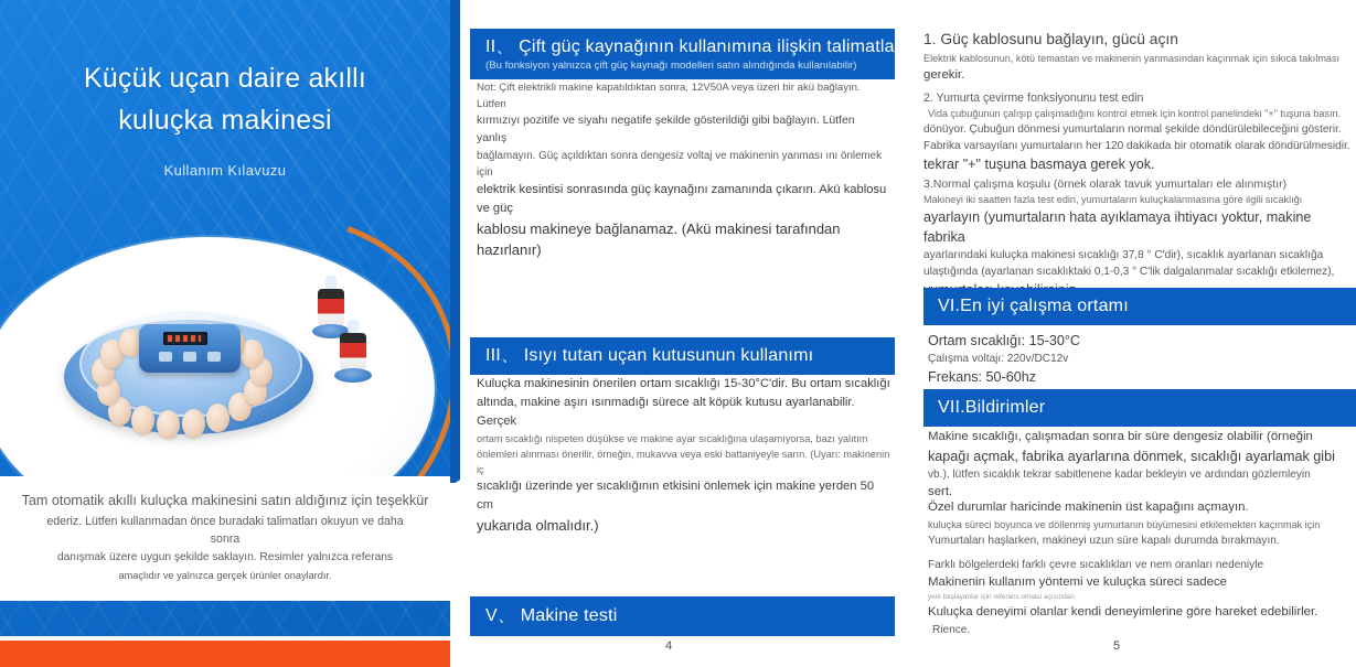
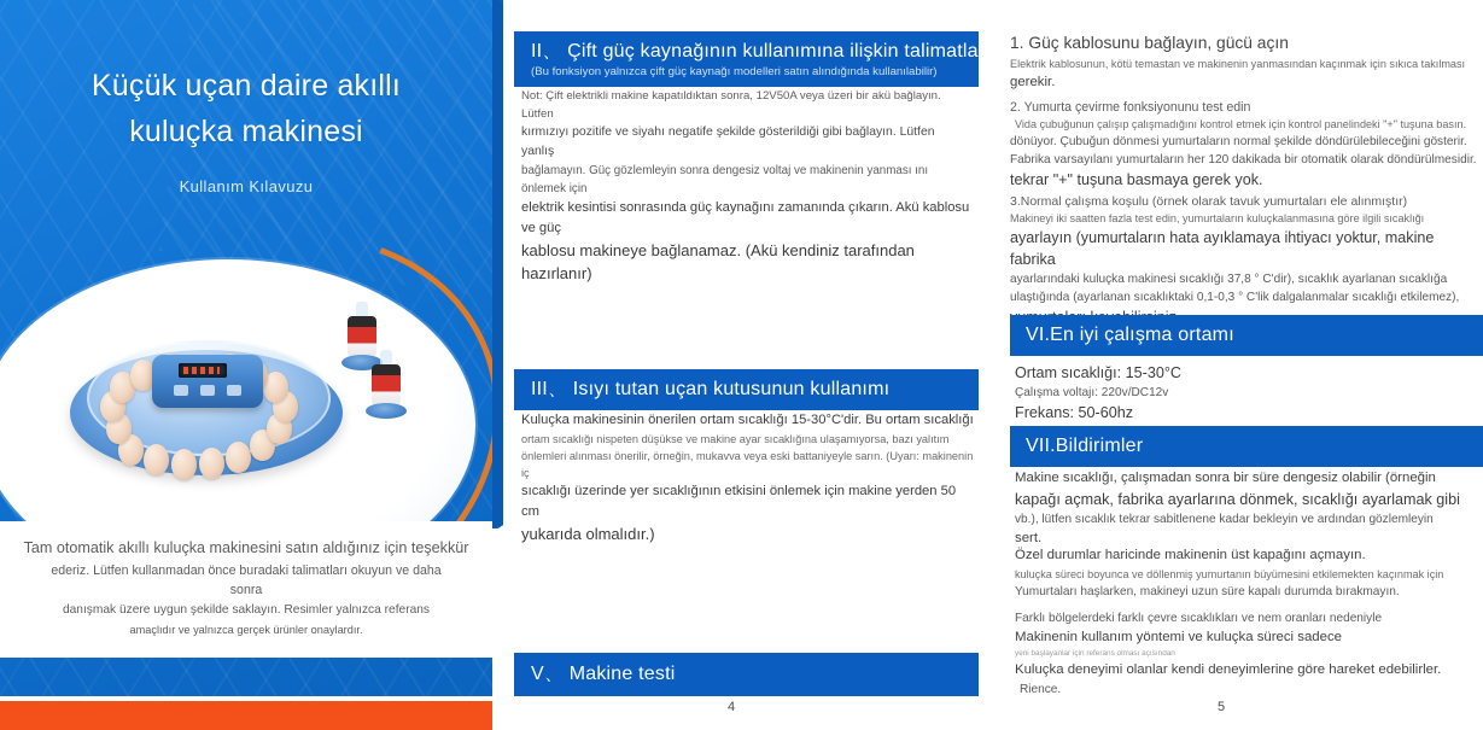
  Küçük uçan daire akıllı
  kuluçka makinesi
  Kullanım Kılavuzu
  Tam otomatik akıllı kuluçka makinesini satın aldığınız için teşekkür
  ederiz. Lütfen kullanmadan önce buradaki talimatları okuyun ve daha sonra
  danışmak üzere uygun şekilde saklayın. Resimler yalnızca referans
  amaçlıdır ve yalnızca gerçek ürünler onaylardır.
  II、 Çift güç kaynağının kullanımına ilişkin talimatlar
  (Bu fonksiyon yalnızca çift güç kaynağı modelleri satın alındığında kullanılabilir)
  Not: Çift elektrikli makine kapatıldıktan sonra, 12V50A veya üzeri bir akü bağlayın. Lütfen
  kırmızıyı pozitife ve siyahı negatife şekilde gösterildiği gibi bağlayın. Lütfen yanlış
- bağlamayın. Güç açıldıktan sonra dengesiz voltaj ve makinenin yanması ını önlemek için
+ bağlamayın. Güç gözlemleyin sonra dengesiz voltaj ve makinenin yanması ını önlemek için
  elektrik kesintisi sonrasında güç kaynağını zamanında çıkarın. Akü kablosu ve güç
- kablosu makineye bağlanamaz. (Akü makinesi tarafından hazırlanır)
+ kablosu makineye bağlanamaz. (Akü kendiniz tarafından hazırlanır)
  III、 Isıyı tutan uçan kutusunun kullanımı
  Kuluçka makinesinin önerilen ortam sıcaklığı 15-30°C'dir. Bu ortam sıcaklığı
- altında, makine aşırı ısınmadığı sürece alt köpük kutusu ayarlanabilir. Gerçek
  ortam sıcaklığı nispeten düşükse ve makine ayar sıcaklığına ulaşamıyorsa, bazı yalıtım
  önlemleri alınması önerilir, örneğin, mukavva veya eski battaniyeyle sarın. (Uyarı: makinenin iç
  sıcaklığı üzerinde yer sıcaklığının etkisini önlemek için makine yerden 50 cm
  yukarıda olmalıdır.)
  V、 Makine testi
  4
  1. Güç kablosunu bağlayın, gücü açın
  Elektrik kablosunun, kötü temastan ve makinenin yanmasından kaçınmak için sıkıca takılması
  gerekir.
  2. Yumurta çevirme fonksiyonunu test edin
  Vida çubuğunun çalışıp çalışmadığını kontrol etmek için kontrol panelindeki "+" tuşuna basın.
  dönüyor. Çubuğun dönmesi yumurtaların normal şekilde döndürülebileceğini gösterir.
  Fabrika varsayılanı yumurtaların her 120 dakikada bir otomatik olarak döndürülmesidir.
  tekrar "+" tuşuna basmaya gerek yok.
  3.Normal çalışma koşulu (örnek olarak tavuk yumurtaları ele alınmıştır)
  Makineyi iki saatten fazla test edin, yumurtaların kuluçkalanmasına göre ilgili sıcaklığı
  ayarlayın (yumurtaların hata ayıklamaya ihtiyacı yoktur, makine fabrika
  ayarlarındaki kuluçka makinesi sıcaklığı 37,8 ° C'dir), sıcaklık ayarlanan sıcaklığa
  ulaştığında (ayarlanan sıcaklıktaki 0,1-0,3 ° C'lik dalgalanmalar sıcaklığı etkilemez),
  VI.En iyi çalışma ortamı
  Ortam sıcaklığı: 15-30°C
  Çalışma voltajı: 220v/DC12v
  Frekans: 50-60hz
  VII.Bildirimler
  Makine sıcaklığı, çalışmadan sonra bir süre dengesiz olabilir (örneğin
  kapağı açmak, fabrika ayarlarına dönmek, sıcaklığı ayarlamak gibi
  vb.), lütfen sıcaklık tekrar sabitlenene kadar bekleyin ve ardından gözlemleyin
  sert.
  Özel durumlar haricinde makinenin üst kapağını açmayın.
  kuluçka süreci boyunca ve döllenmiş yumurtanın büyümesini etkilemekten kaçınmak için
  Yumurtaları haşlarken, makineyi uzun süre kapalı durumda bırakmayın.
  Farklı bölgelerdeki farklı çevre sıcaklıkları ve nem oranları nedeniyle
  Makinenin kullanım yöntemi ve kuluçka süreci sadece
  Kuluçka deneyimi olanlar kendi deneyimlerine göre hareket edebilirler.
  Rience.
  5
